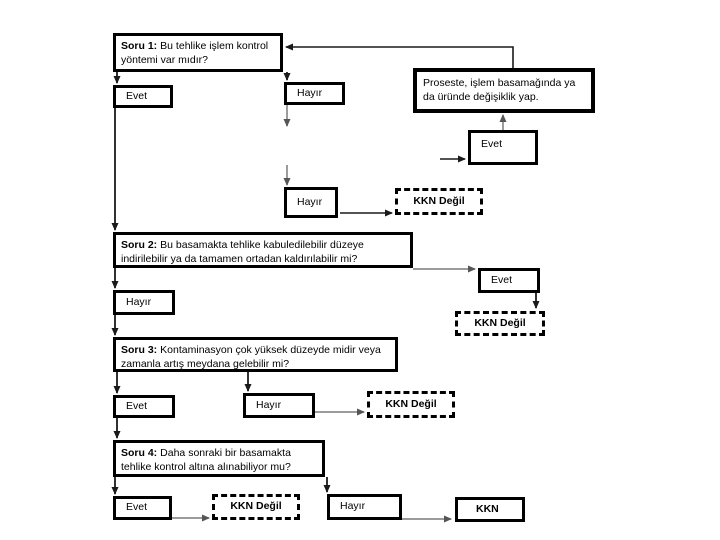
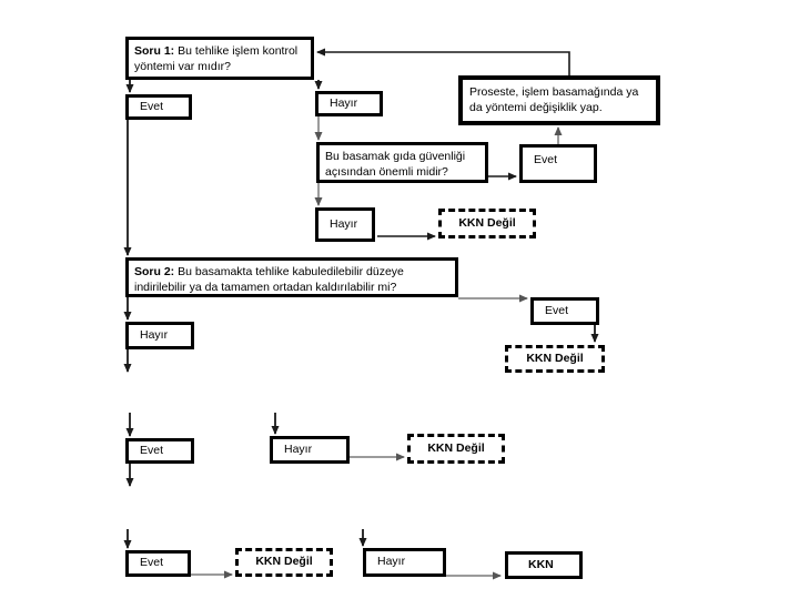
  Soru 1: Bu tehlike işlem kontrol yöntemi var mıdır?
  Evet
  Hayır
- Proseste, işlem basamağında ya da üründe değişiklik yap.
+ Proseste, işlem basamağında ya da yöntemi değişiklik yap.
+ Bu basamak gıda güvenliği açısından önemli midir?
  Evet
  Hayır
  KKN Değil
  Soru 2: Bu basamakta tehlike kabuledilebilir düzeye indirilebilir ya da tamamen ortadan kaldırılabilir mi?
  Evet
  KKN Değil
  Hayır
- Soru 3: Kontaminasyon çok yüksek düzeyde midir veya zamanla artış meydana gelebilir mi?
  Evet
  Hayır
  KKN Değil
- Soru 4: Daha sonraki bir basamakta tehlike kontrol altına alınabiliyor mu?
  Evet
  KKN Değil
  Hayır
  KKN
